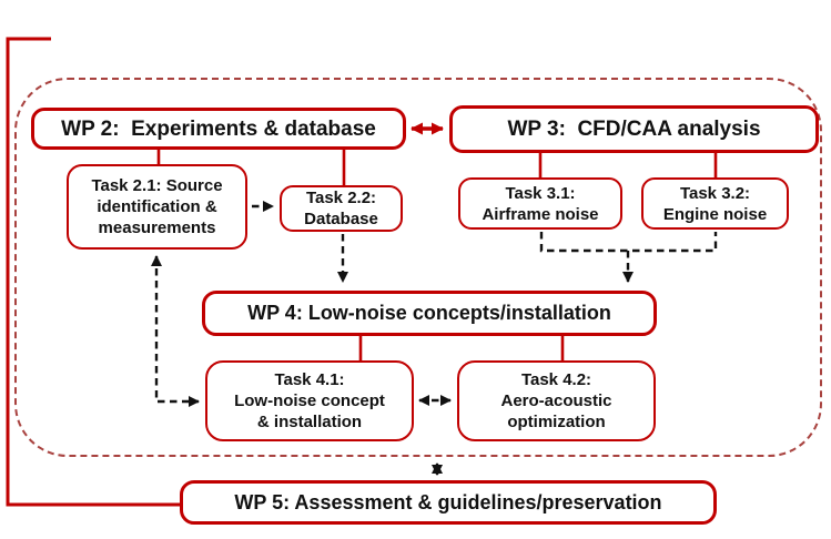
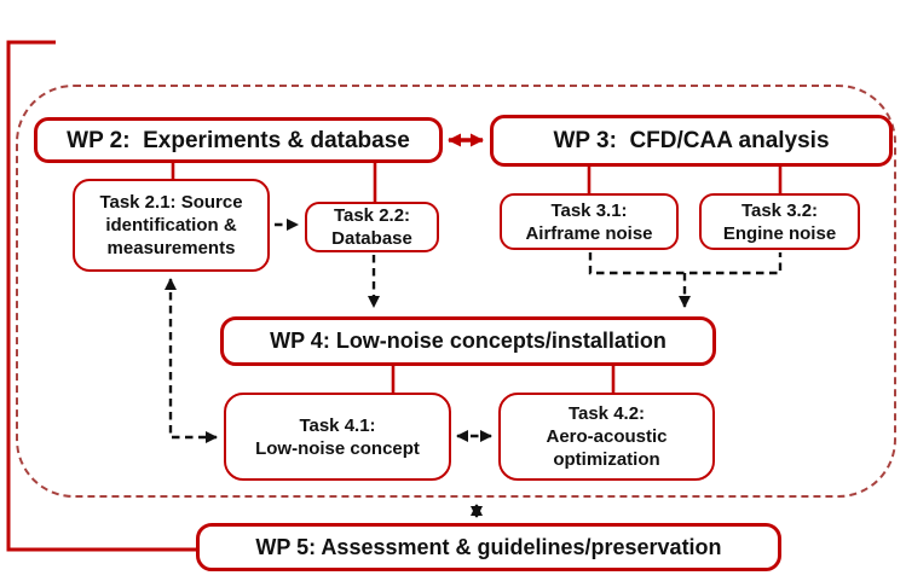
  WP 2: Experiments & database
  WP 3: CFD/CAA analysis
  Task 2.1: Source
  identification &
  measurements
  Task 2.2:
  Database
  Task 3.1:
  Airframe noise
  Task 3.2:
  Engine noise
  WP 4: Low-noise concepts/installation
  Task 4.1:
  Low-noise concept
- & installation
  Task 4.2:
  Aero-acoustic
  optimization
  WP 5: Assessment & guidelines/preservation
